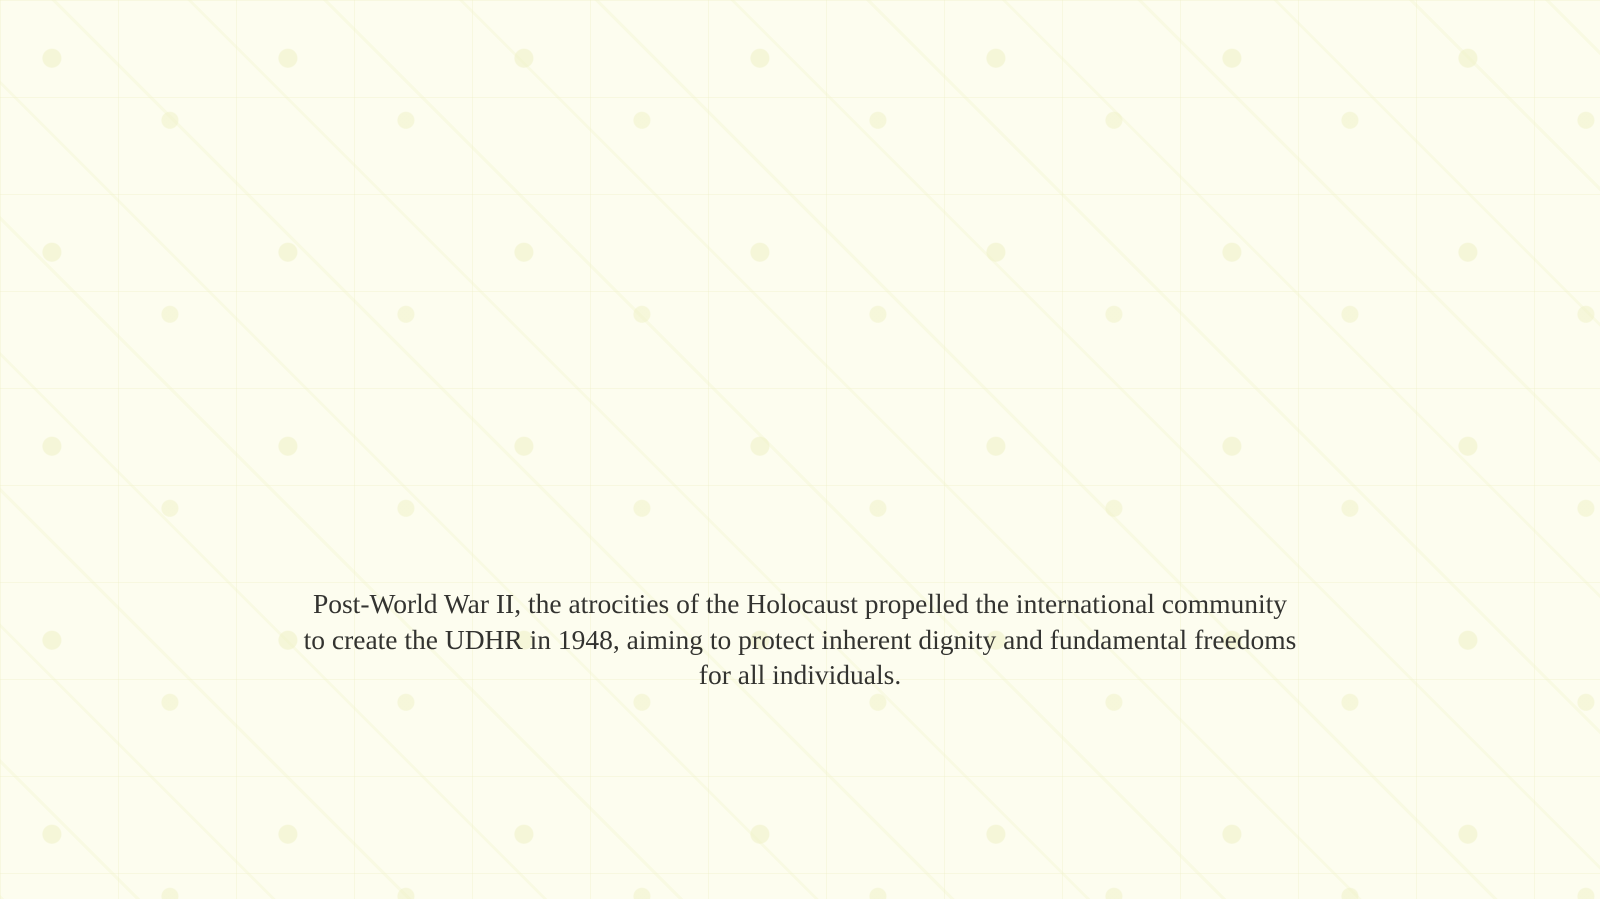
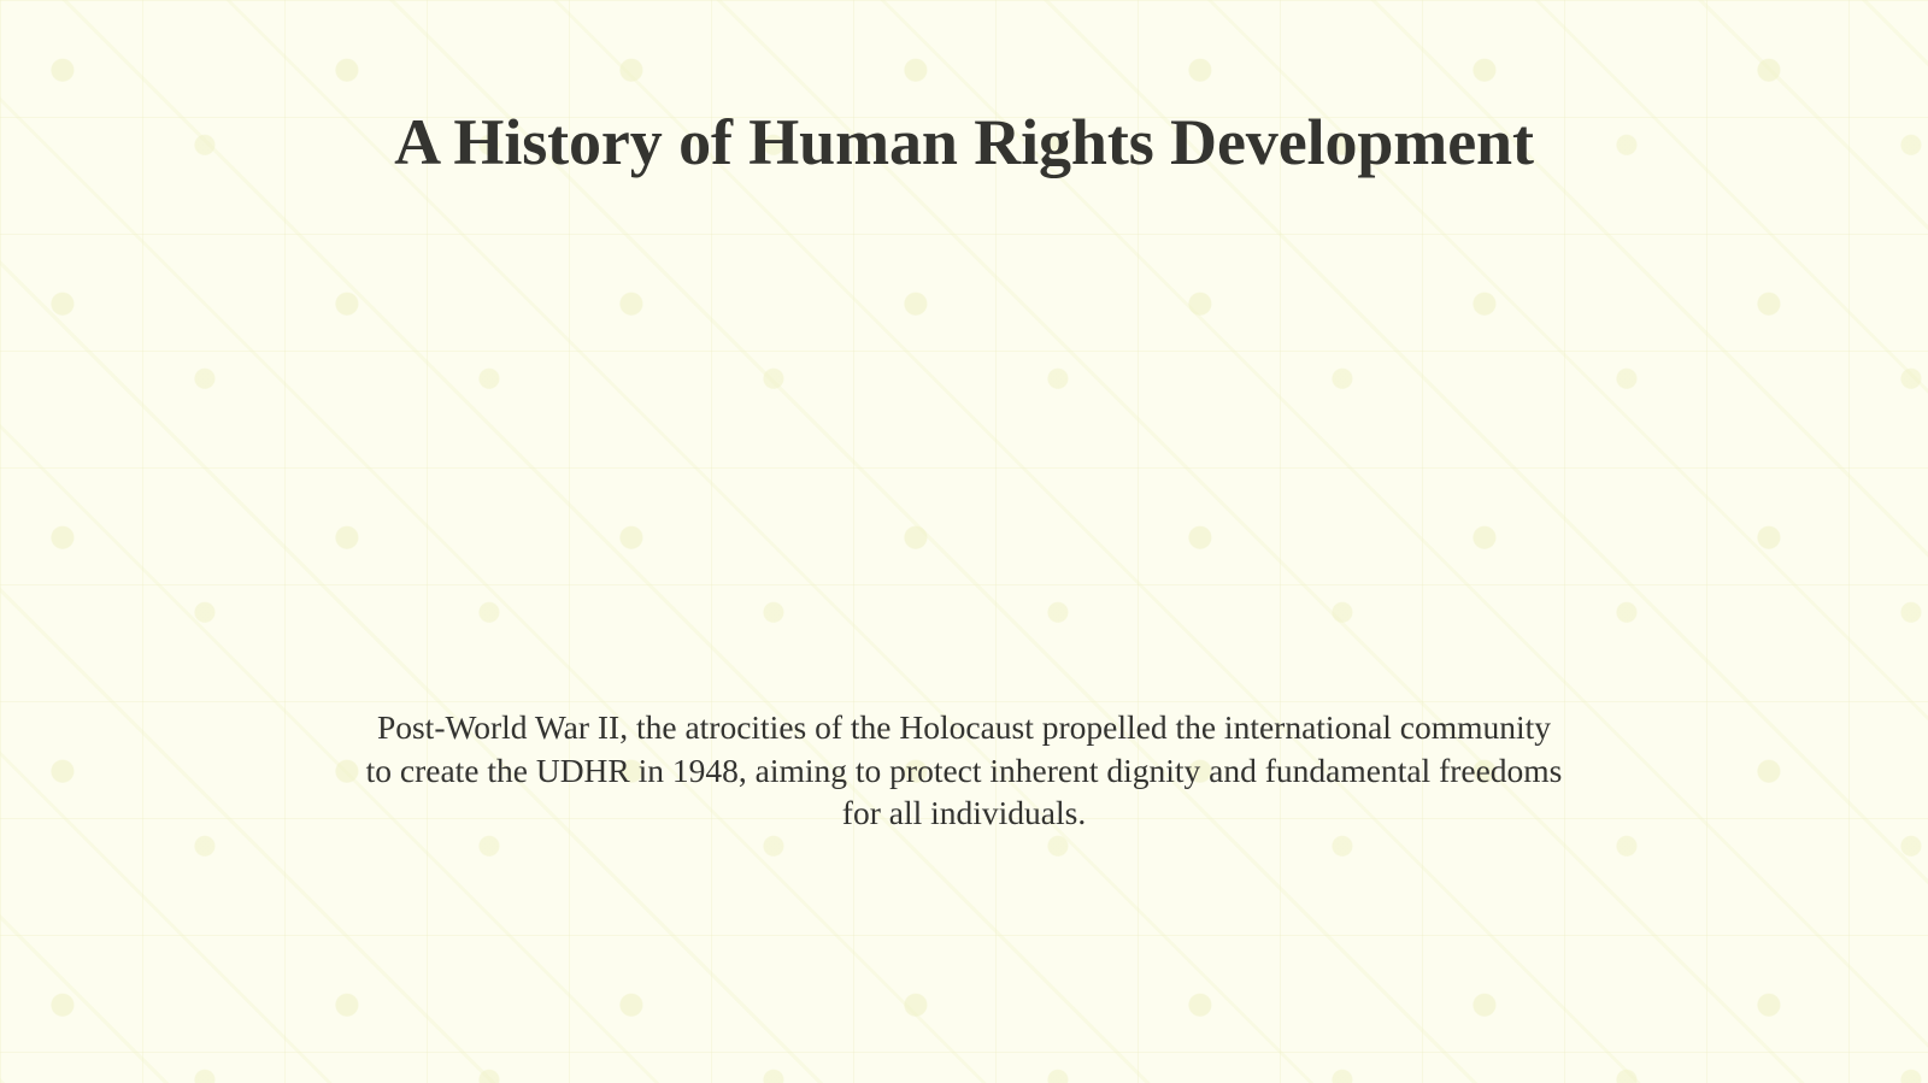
+ A History of Human Rights Development
  Post-World War II, the atrocities of the Holocaust propelled the international community to create the UDHR in 1948, aiming to protect inherent dignity and fundamental freedoms for all individuals.
